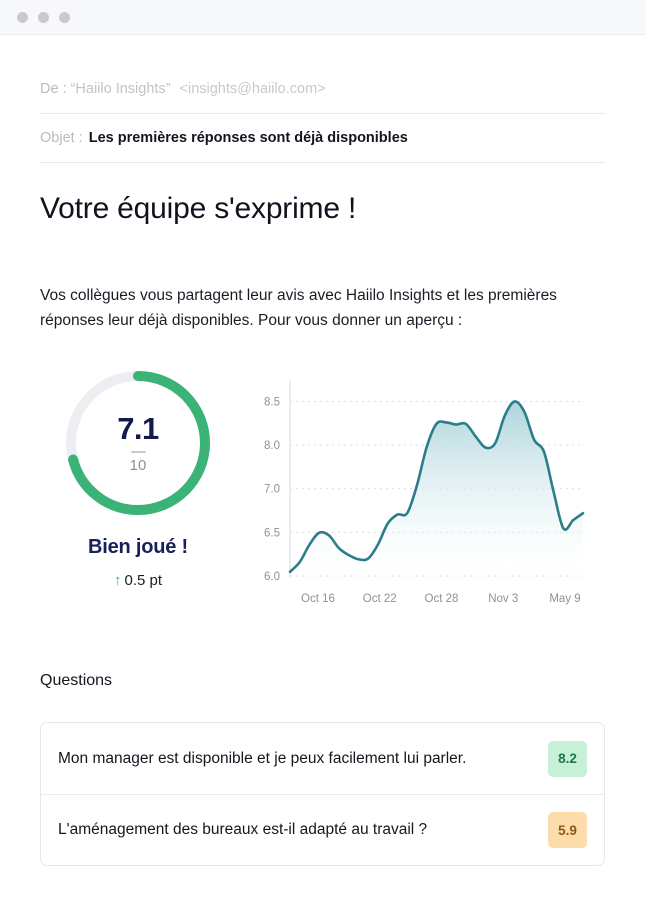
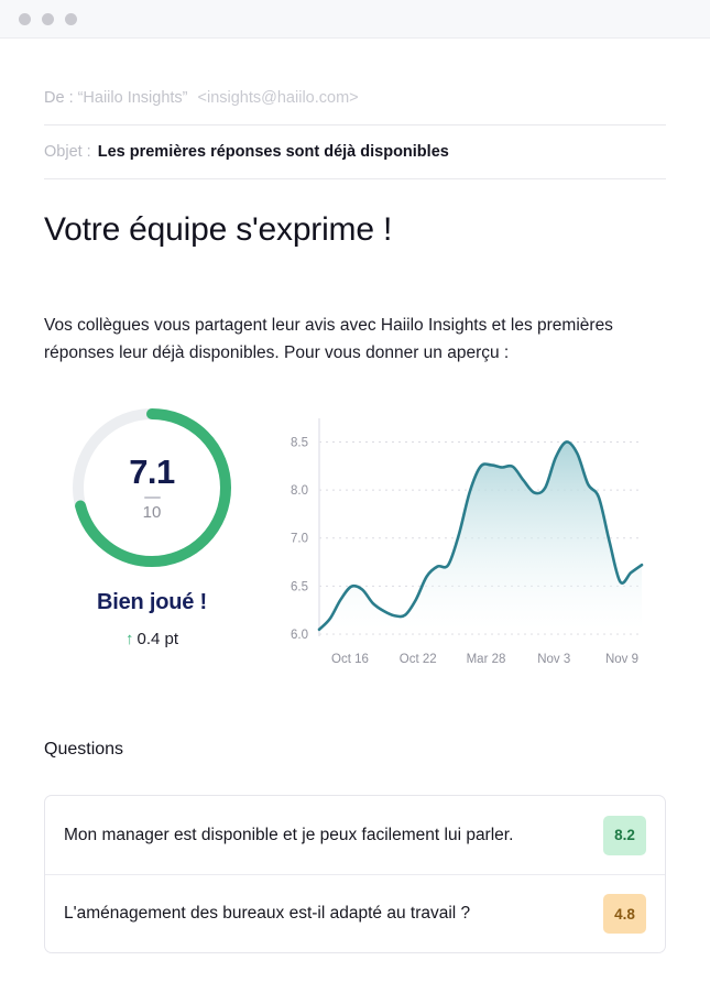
  De :
  “Haiilo Insights”
  <insights@haiilo.com>
  Objet :
  Les premières réponses sont déjà disponibles
  Votre équipe s'exprime !
  Vos collègues vous partagent leur avis avec Haiilo Insights et les premières réponses leur déjà disponibles. Pour vous donner un aperçu :
  7.1
  10
  Bien joué !
  ↑
- 0.5 pt
+ 0.4 pt
  8.5
  8.0
  7.0
  6.5
  6.0
  Oct 16
  Oct 22
- Oct 28
+ Mar 28
  Nov 3
- May 9
+ Nov 9
  Questions
  Mon manager est disponible et je peux facilement lui parler.
  8.2
  L'aménagement des bureaux est-il adapté au travail ?
- 5.9
+ 4.8
